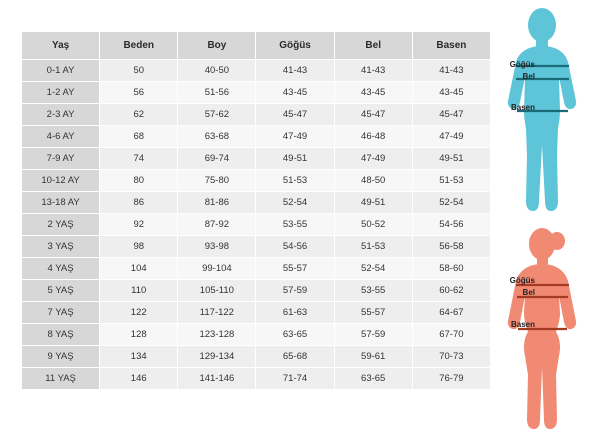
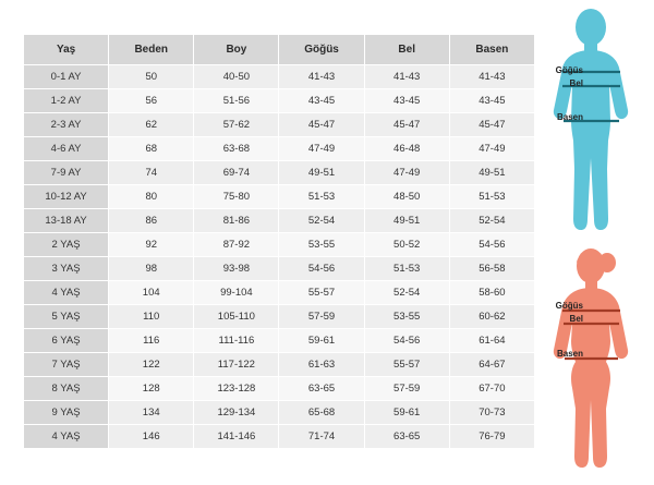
  Yaş	Beden	Boy	Göğüs	Bel	Basen
  0-1 AY	50	40-50	41-43	41-43	41-43
  1-2 AY	56	51-56	43-45	43-45	43-45
  2-3 AY	62	57-62	45-47	45-47	45-47
  4-6 AY	68	63-68	47-49	46-48	47-49
  7-9 AY	74	69-74	49-51	47-49	49-51
  10-12 AY	80	75-80	51-53	48-50	51-53
  13-18 AY	86	81-86	52-54	49-51	52-54
  2 YAŞ	92	87-92	53-55	50-52	54-56
  3 YAŞ	98	93-98	54-56	51-53	56-58
  4 YAŞ	104	99-104	55-57	52-54	58-60
  5 YAŞ	110	105-110	57-59	53-55	60-62
+ 6 YAŞ	116	111-116	59-61	54-56	61-64
  7 YAŞ	122	117-122	61-63	55-57	64-67
  8 YAŞ	128	123-128	63-65	57-59	67-70
  9 YAŞ	134	129-134	65-68	59-61	70-73
- 11 YAŞ	146	141-146	71-74	63-65	76-79
+ 4 YAŞ	146	141-146	71-74	63-65	76-79
  Göğüs
  Bel
  Basen
  Göğüs
  Bel
  Basen
